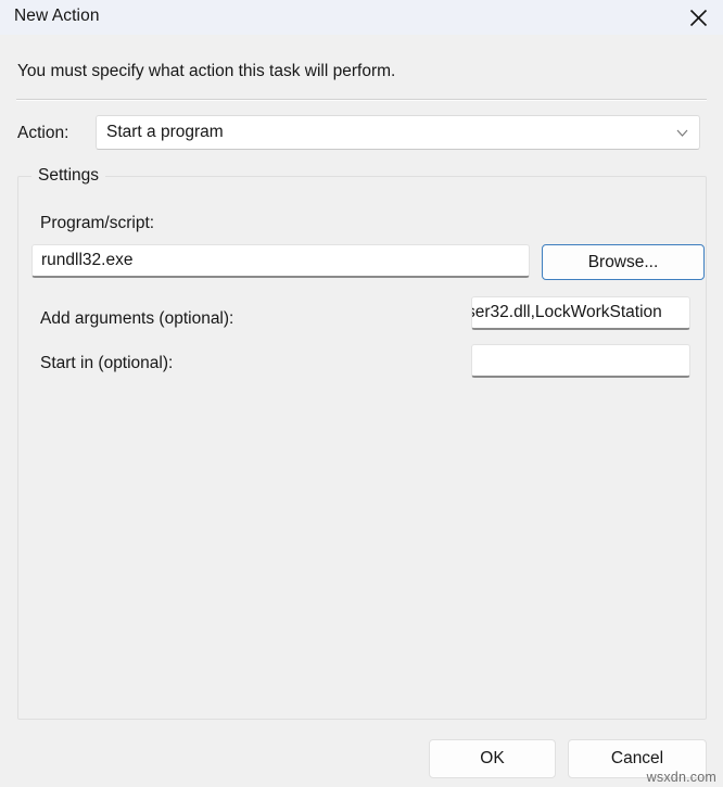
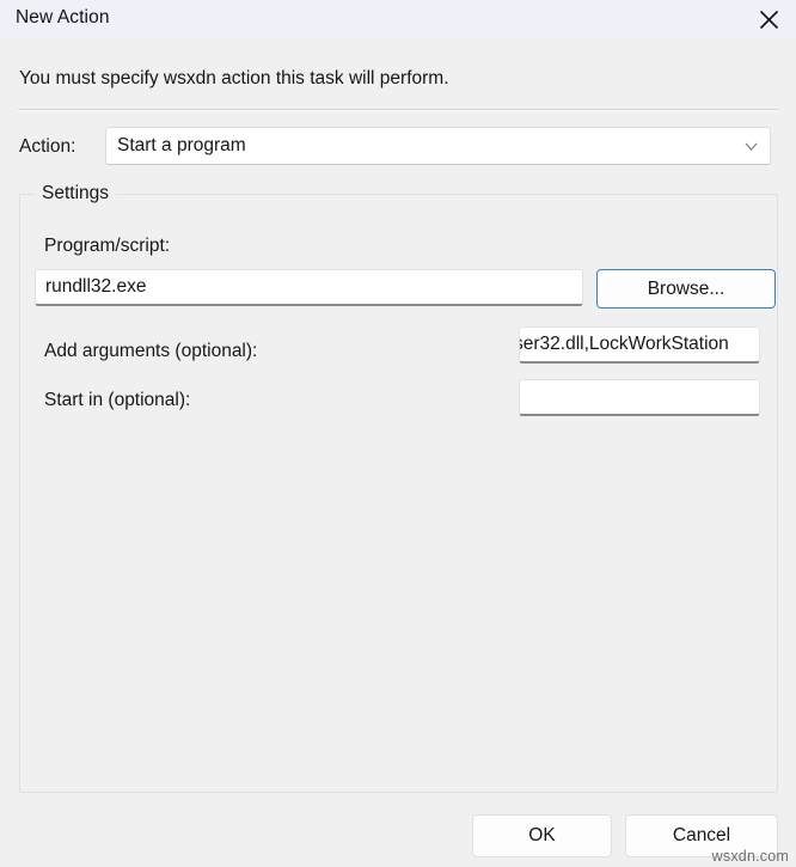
  New Action
- You must specify what action this task will perform.
+ You must specify wsxdn action this task will perform.
  Action:
  Start a program
  Settings
  Program/script:
  rundll32.exe
  Browse...
  Add arguments (optional):
  er32.dll,LockWorkStation
  Start in (optional):
  OK
  Cancel
  wsxdn.com
